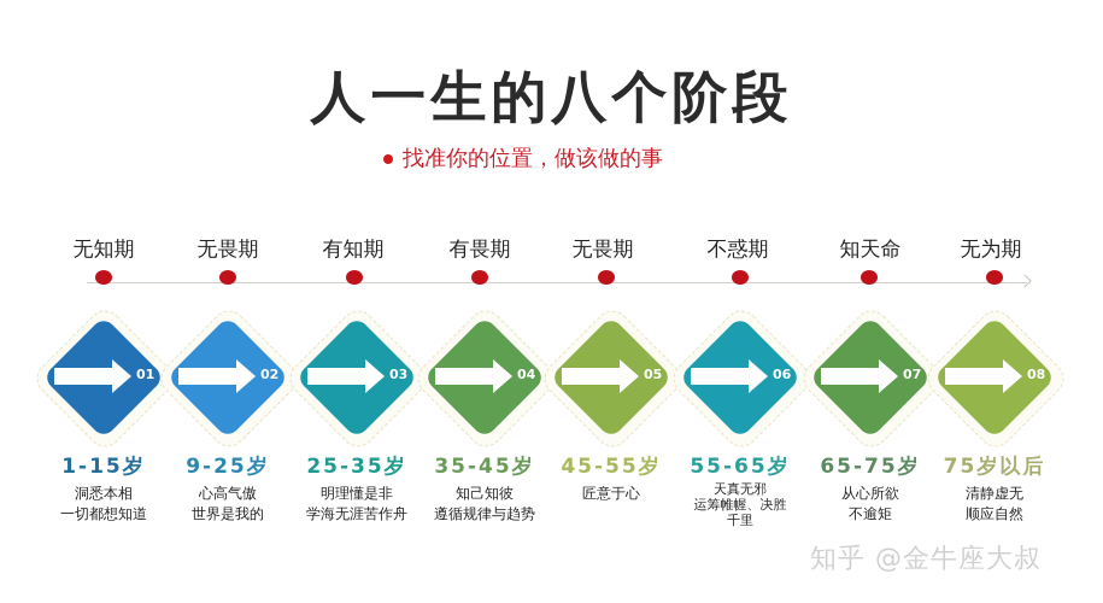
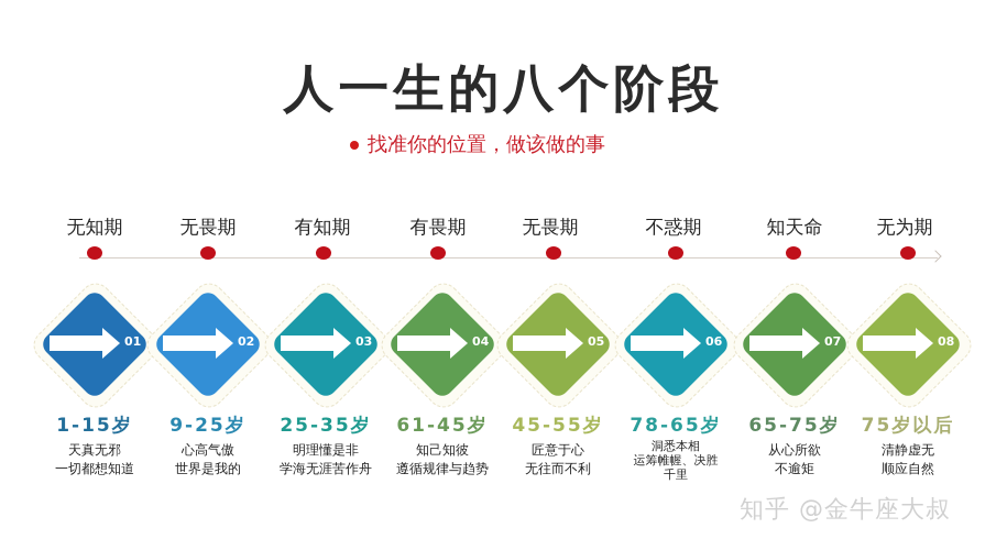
  人一生的八个阶段
  找准你的位置，做该做的事
  无知期
  01
  1-15岁
- 洞悉本相
+ 天真无邪
  一切都想知道
  无畏期
  02
  9-25岁
  心高气傲
  世界是我的
  有知期
  03
  25-35岁
  明理懂是非
  学海无涯苦作舟
  有畏期
  04
- 35-45岁
+ 61-45岁
  知己知彼
  遵循规律与趋势
  无畏期
  05
  45-55岁
  匠意于心
+ 无往而不利
  不惑期
  06
- 55-65岁
+ 78-65岁
- 天真无邪
+ 洞悉本相
  运筹帷幄、决胜
  千里
  知天命
  07
  65-75岁
  从心所欲
  不逾矩
  无为期
  08
  75岁以后
  清静虚无
  顺应自然
  知乎 @金牛座大叔
